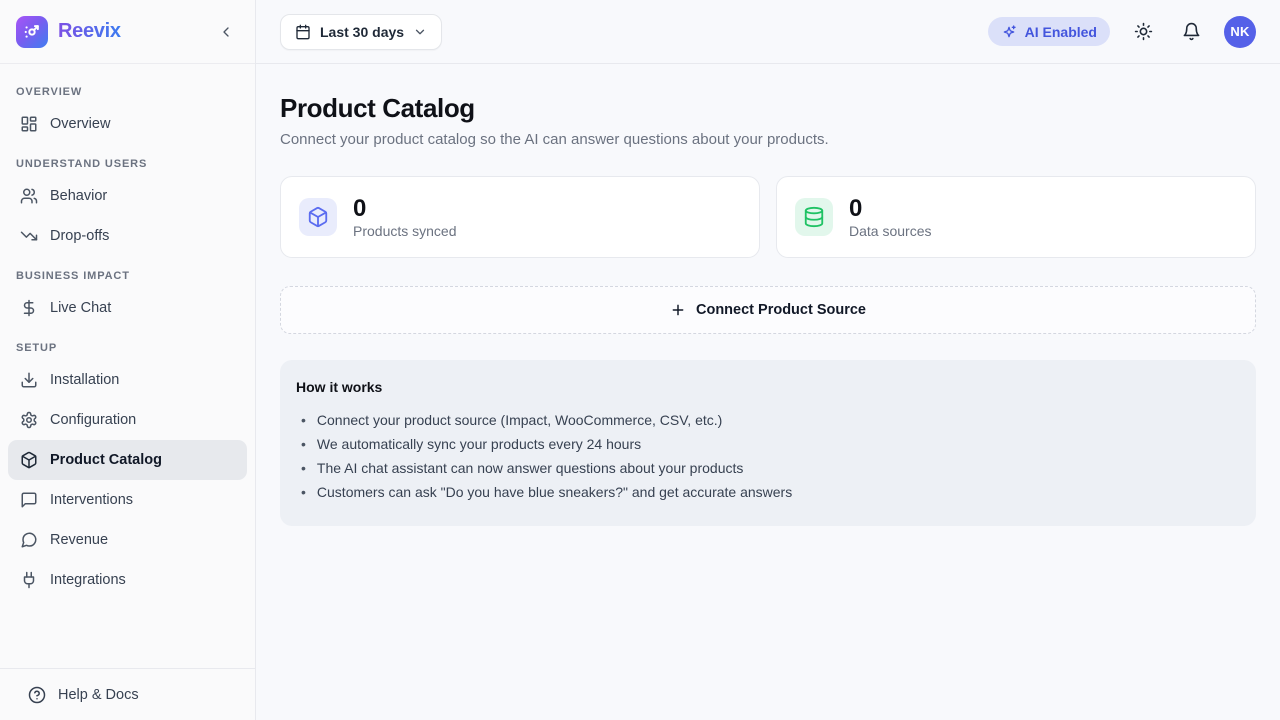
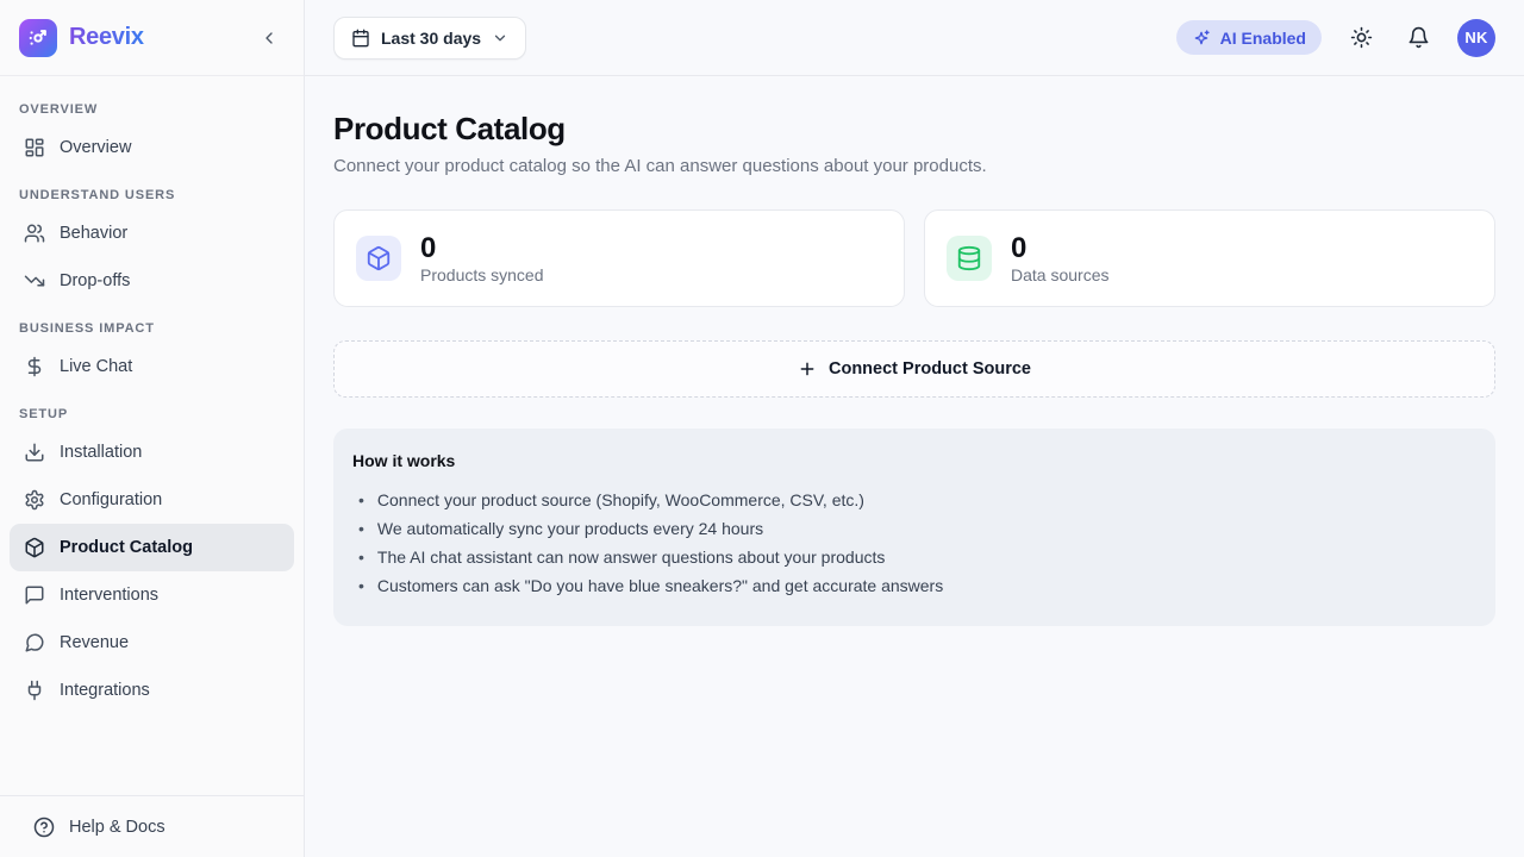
  Reevix
  OVERVIEW
  Overview
  UNDERSTAND USERS
  Behavior
  Drop-offs
  BUSINESS IMPACT
  Live Chat
  SETUP
  Installation
  Configuration
  Product Catalog
  Interventions
  Revenue
  Integrations
  Help & Docs
  Last 30 days
  AI Enabled
  NK
  Product Catalog
  Connect your product catalog so the AI can answer questions about your products.
  0
  Products synced
  0
  Data sources
  Connect Product Source
  How it works
  •
- Connect your product source (Impact, WooCommerce, CSV, etc.)
+ Connect your product source (Shopify, WooCommerce, CSV, etc.)
  •
  We automatically sync your products every 24 hours
  •
  The AI chat assistant can now answer questions about your products
  •
  Customers can ask "Do you have blue sneakers?" and get accurate answers
